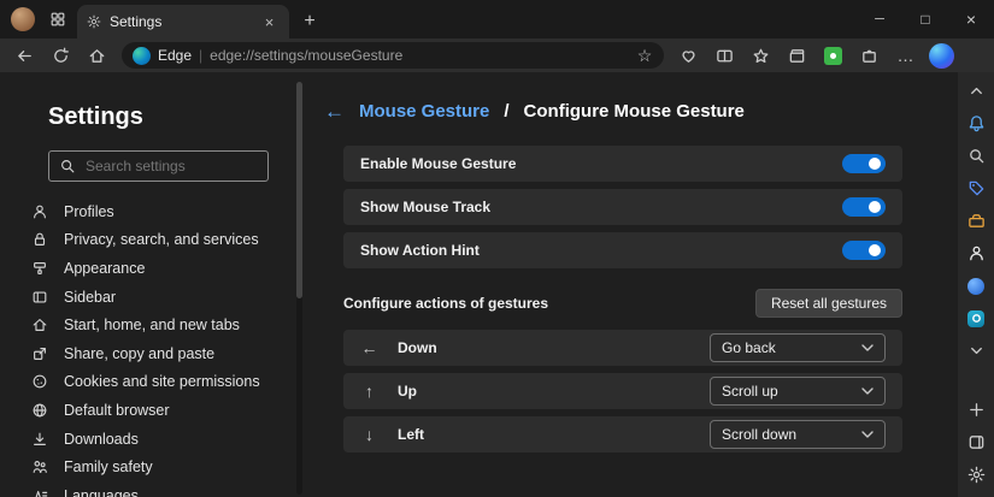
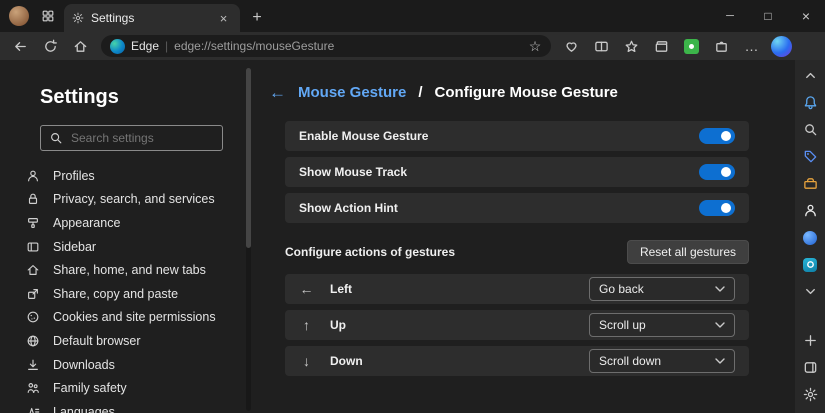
  Settings
  ×
  +
  ─
  □
  ×
  Edge
  |
  edge://settings/mouseGesture
  ☆
  …
  Settings
  Search settings
  Profiles
  Privacy, search, and services
  Appearance
  Sidebar
- Start, home, and new tabs
+ Share, home, and new tabs
  Share, copy and paste
  Cookies and site permissions
  Default browser
  Downloads
  Family safety
  Languages
  ←
  Mouse Gesture
  /
  Configure Mouse Gesture
  Enable Mouse Gesture
  Show Mouse Track
  Show Action Hint
  Configure actions of gestures
  Reset all gestures
  ←
- Down
+ Left
  Go back
  ↑
  Up
  Scroll up
  ↓
- Left
+ Down
  Scroll down
